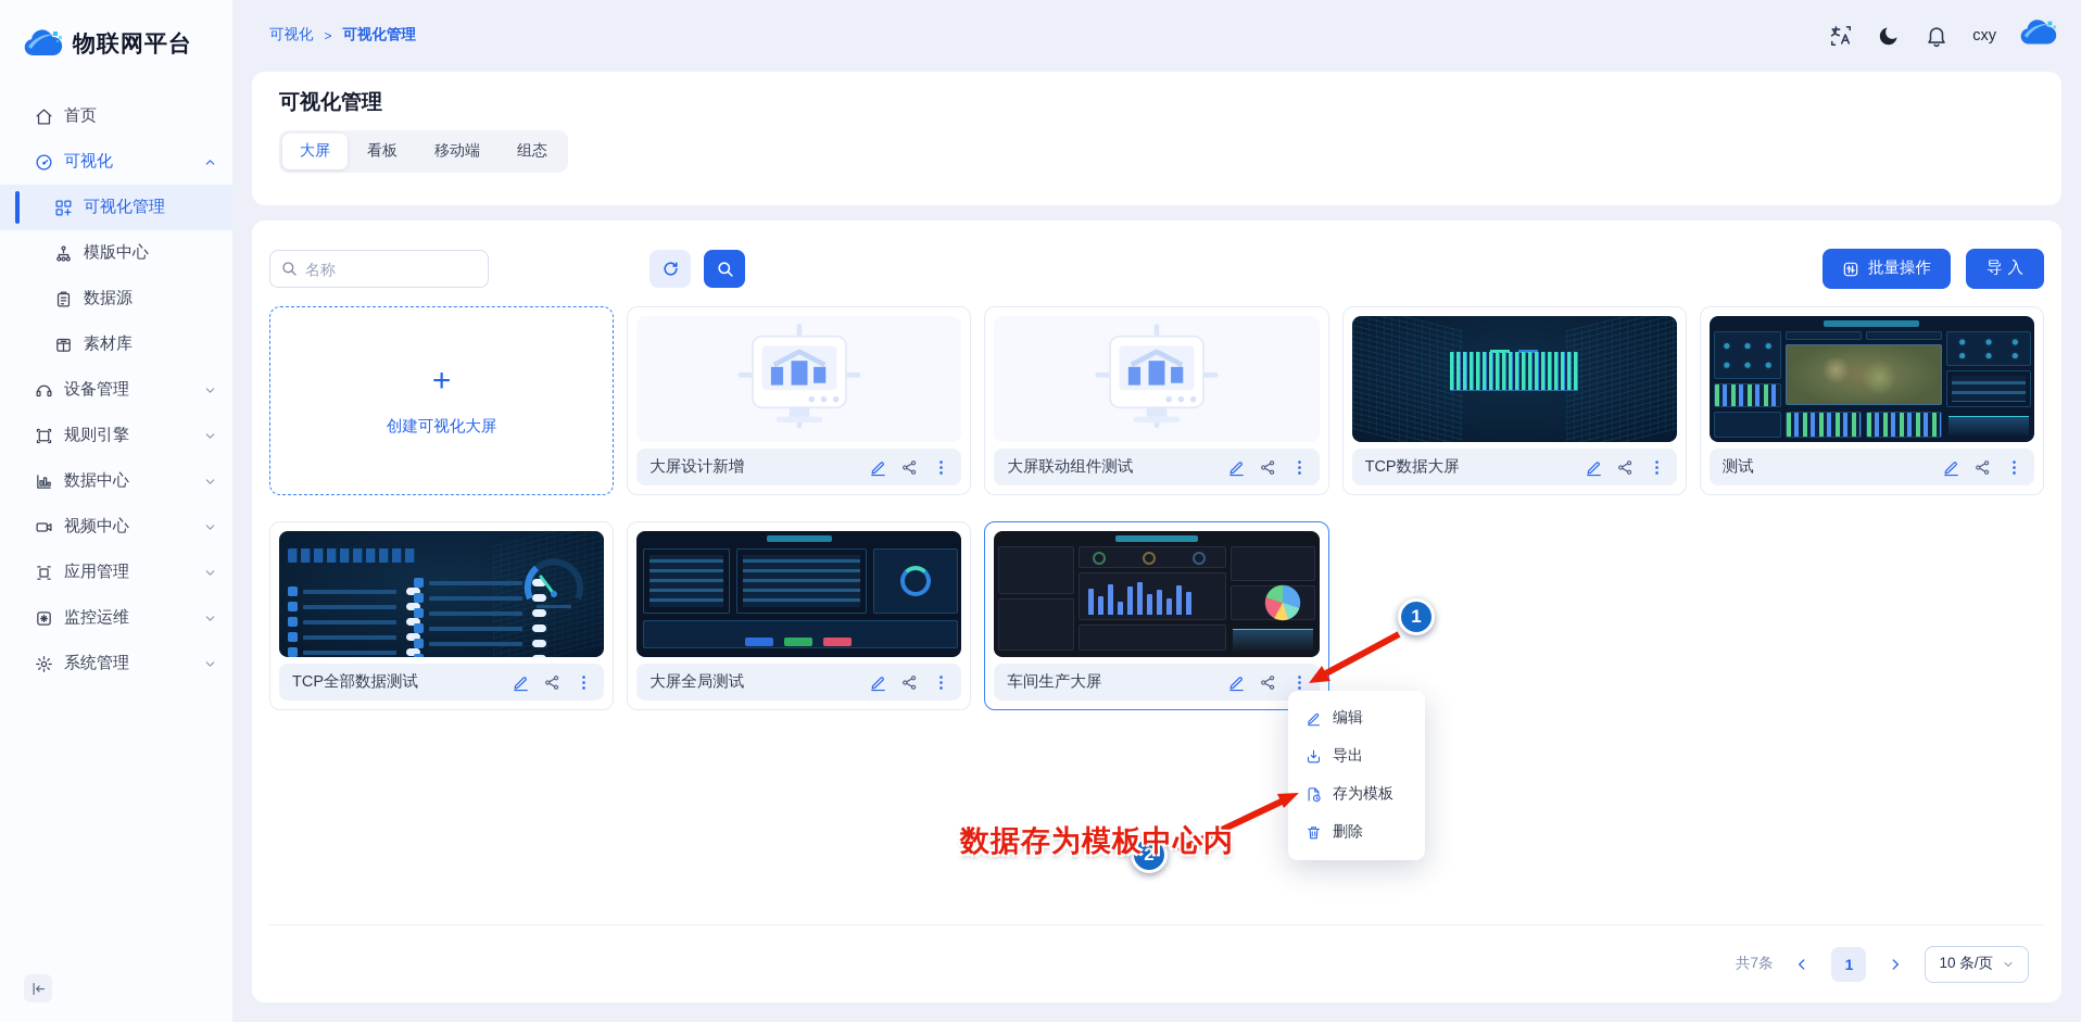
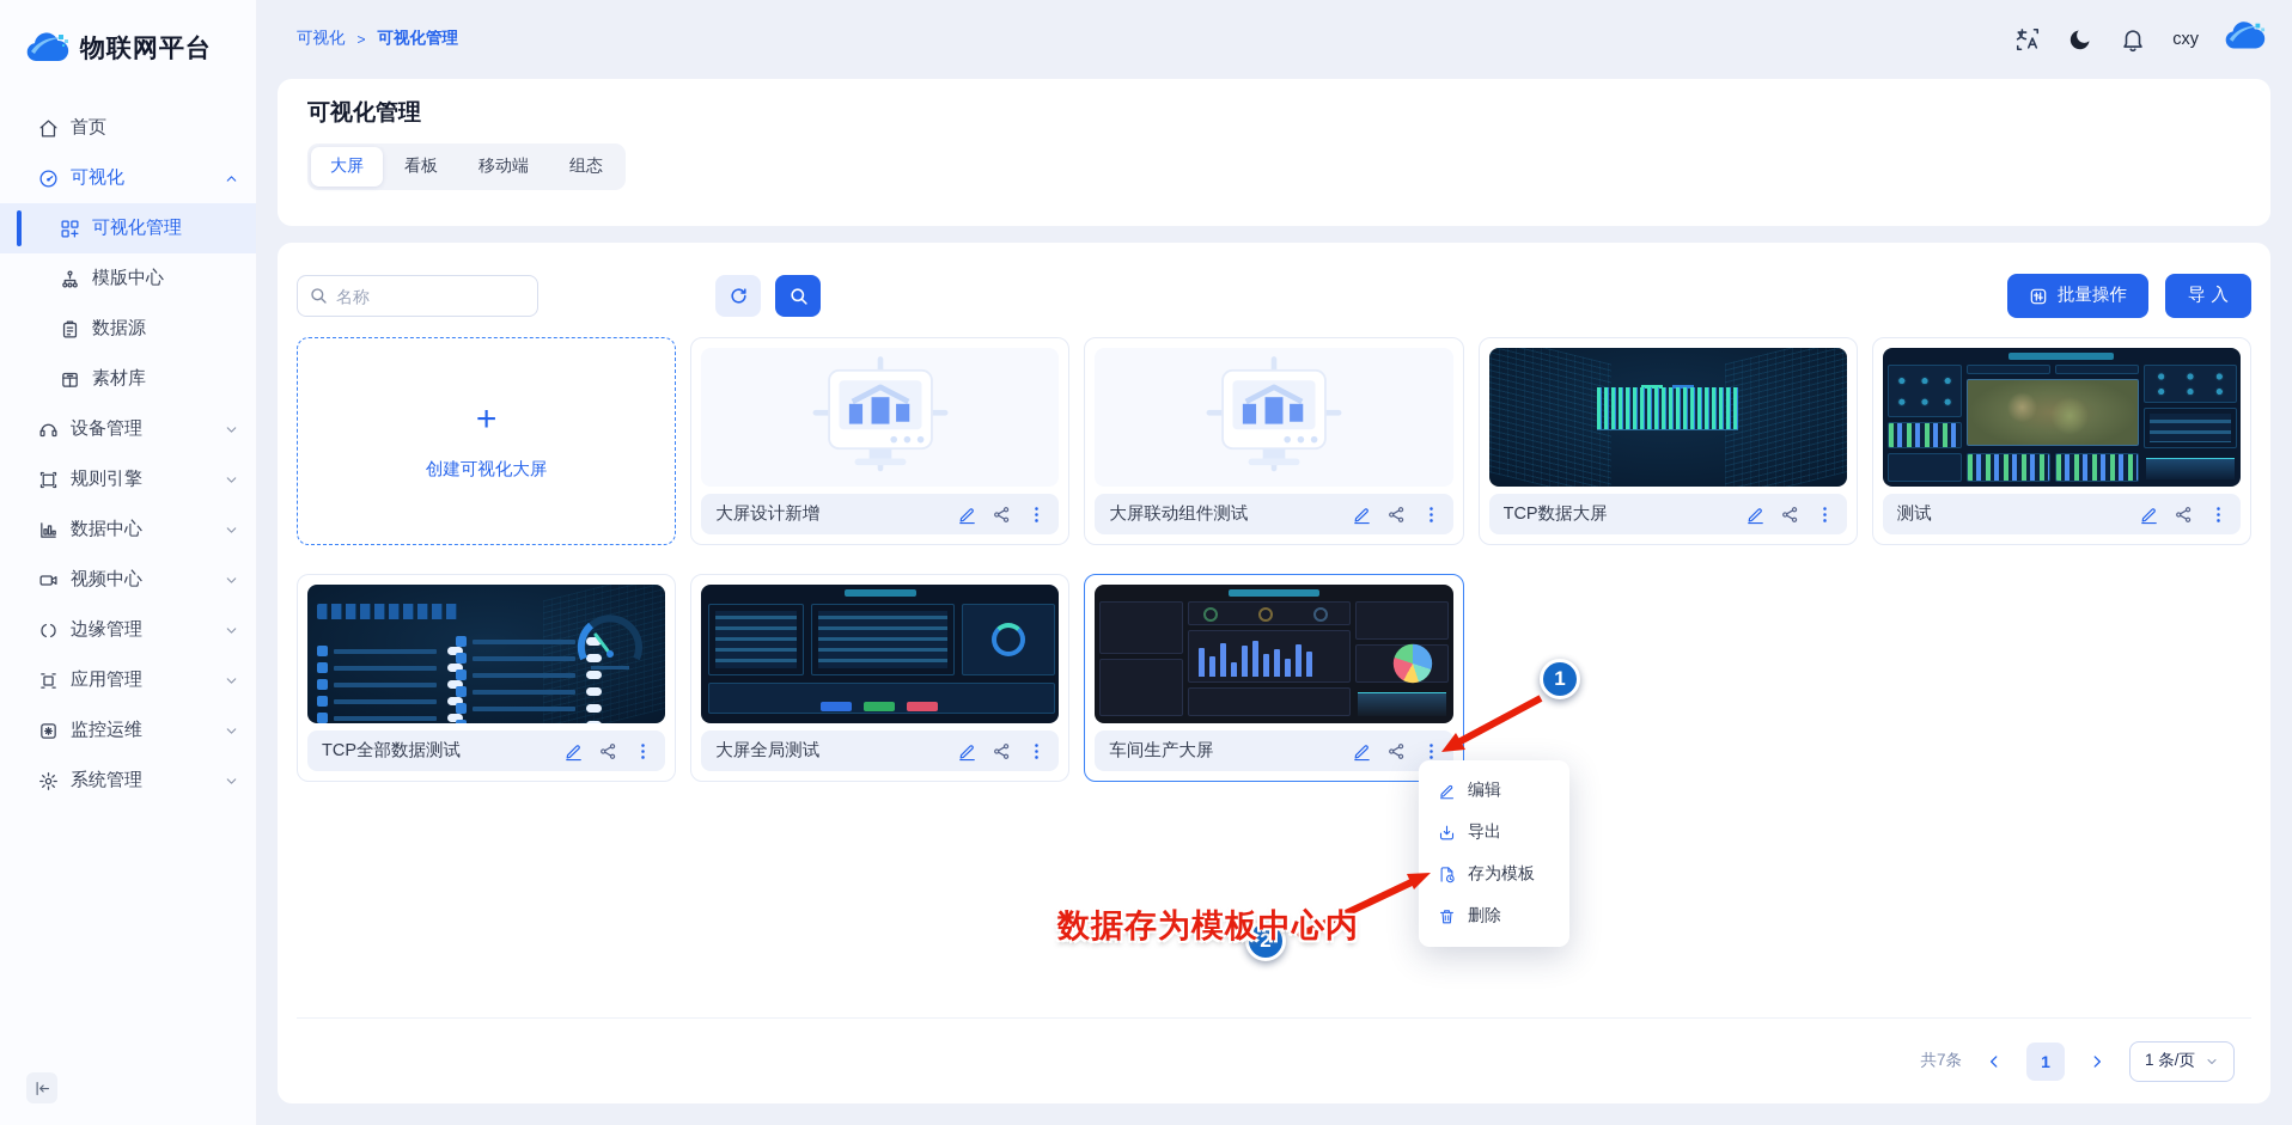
  物联网平台
  首页
  可视化
  可视化管理
  模版中心
  数据源
  素材库
  设备管理
  规则引擎
  数据中心
  视频中心
+ 边缘管理
  应用管理
  监控运维
  系统管理
  可视化
  >
  可视化管理
  cxy
  可视化管理
  大屏
  看板
  移动端
  组态
  名称
  批量操作
  导入
  +
  创建可视化大屏
  大屏设计新增
  大屏联动组件测试
  TCP数据大屏
  测试
  TCP全部数据测试
  大屏全局测试
  车间生产大屏
  共7条
  1
- 10 条/页
+ 1 条/页
  编辑
  导出
  存为模板
  删除
  1
  2
  数据存为模板中心内
